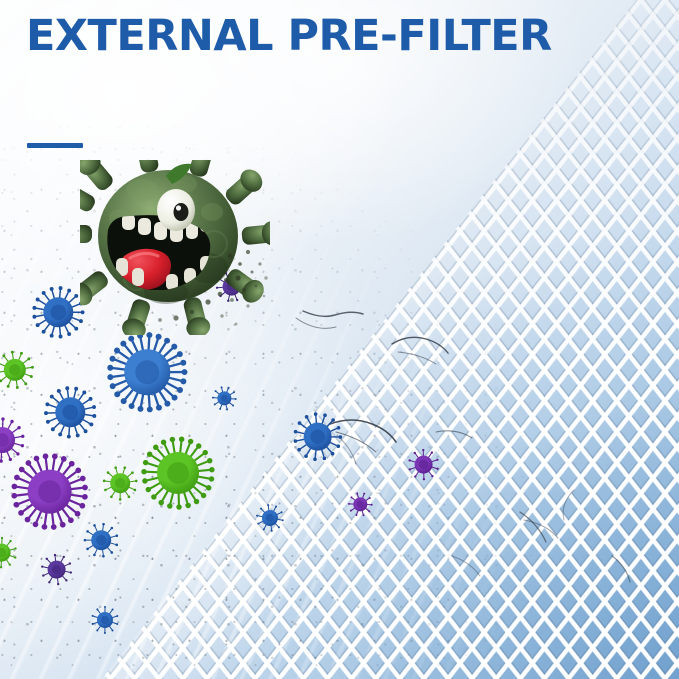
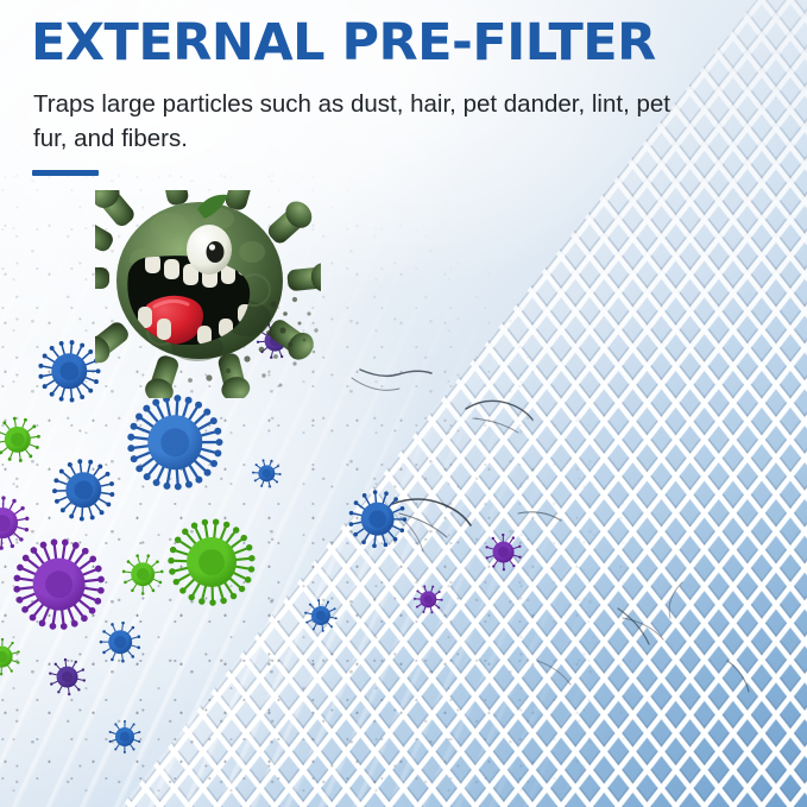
  EXTERNAL PRE-FILTER
+ Traps large particles such as dust, hair, pet dander, lint, pet fur, and fibers.
